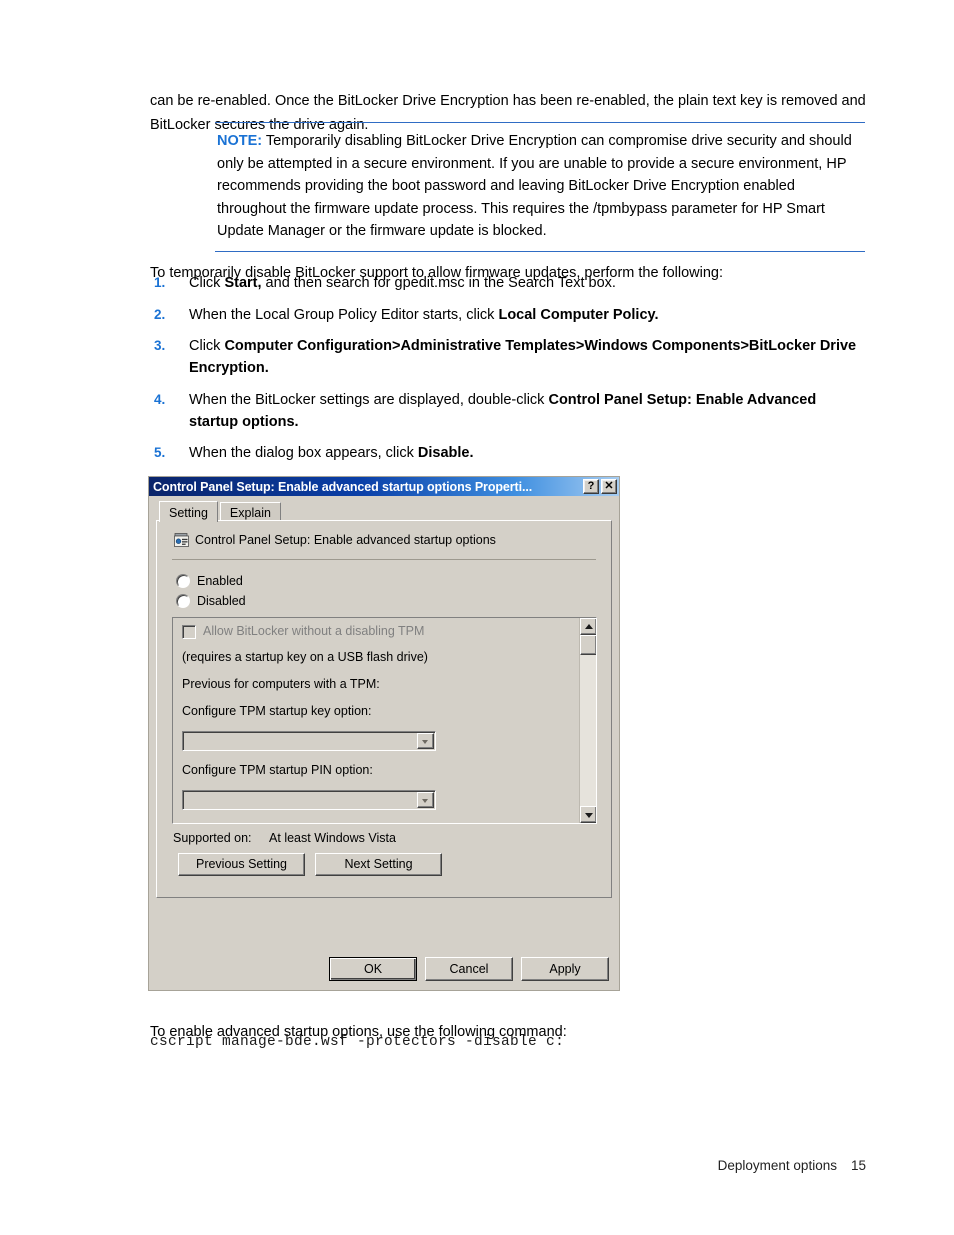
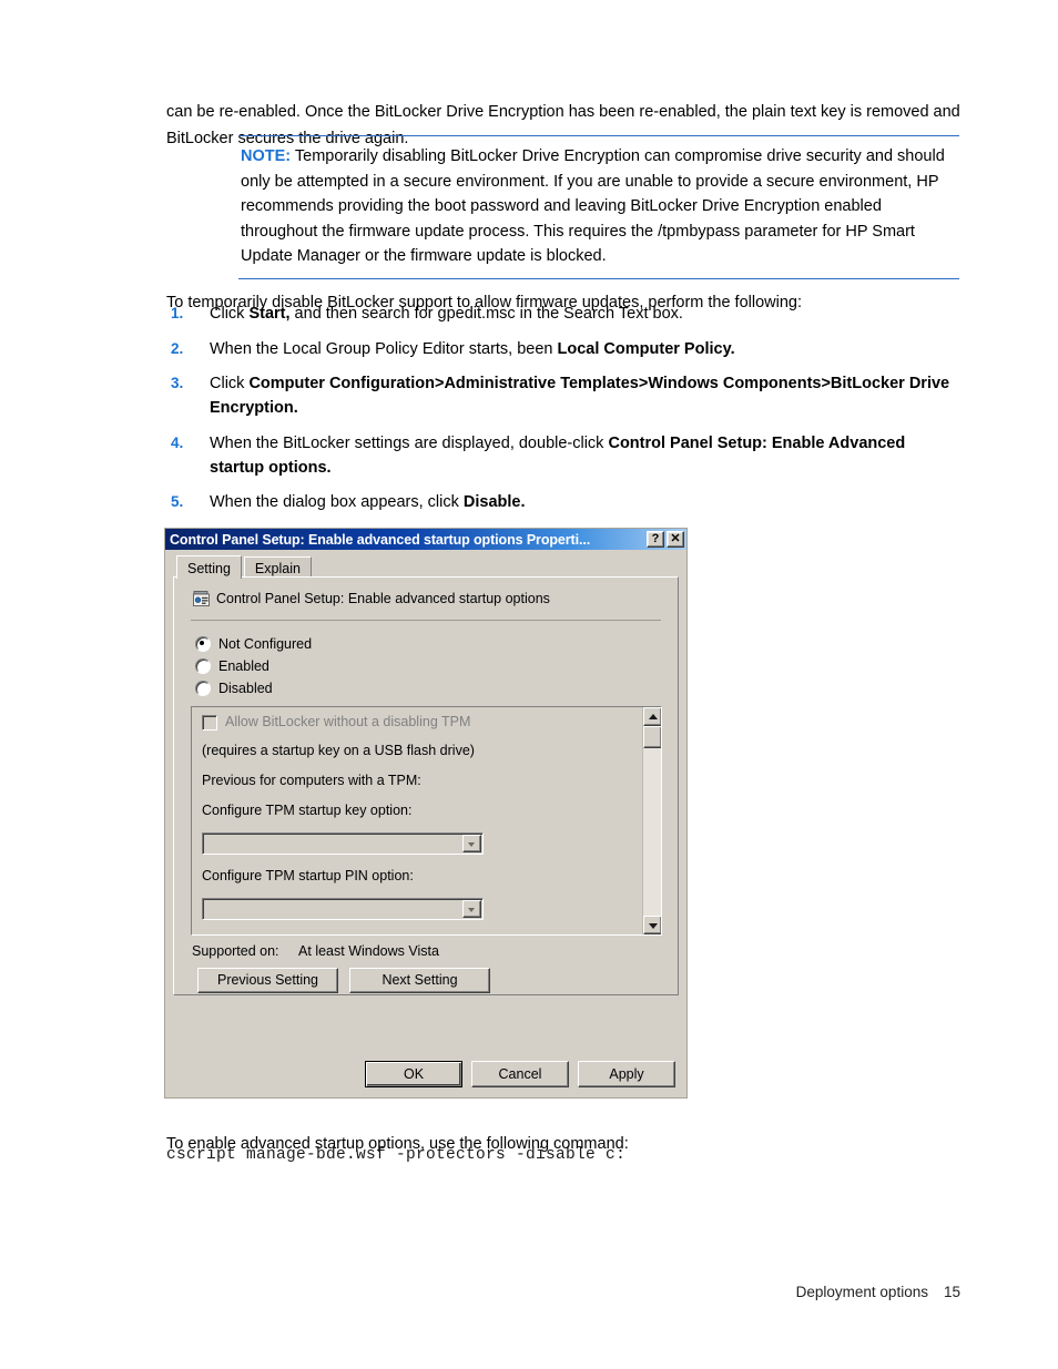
  can be re-enabled. Once the BitLocker Drive Encryption has been re-enabled, the plain text key is removed and BitLocker secures the drive again.
  NOTE: Temporarily disabling BitLocker Drive Encryption can compromise drive security and should only be attempted in a secure environment. If you are unable to provide a secure environment, HP recommends providing the boot password and leaving BitLocker Drive Encryption enabled throughout the firmware update process. This requires the /tpmbypass parameter for HP Smart Update Manager or the firmware update is blocked.
  To temporarily disable BitLocker support to allow firmware updates, perform the following:
  1.
  Click Start, and then search for gpedit.msc in the Search Text box.
  2.
- When the Local Group Policy Editor starts, click Local Computer Policy.
+ When the Local Group Policy Editor starts, been Local Computer Policy.
  3.
  Click Computer Configuration>Administrative Templates>Windows Components>BitLocker Drive Encryption.
  4.
  When the BitLocker settings are displayed, double-click Control Panel Setup: Enable Advanced startup options.
  5.
  When the dialog box appears, click Disable.
  Control Panel Setup: Enable advanced startup options Properti...
  ?
  ✕
  Setting
  Explain
  Control Panel Setup: Enable advanced startup options
+ Not Configured
  Enabled
  Disabled
  Allow BitLocker without a disabling TPM
  (requires a startup key on a USB flash drive)
  Previous for computers with a TPM:
  Configure TPM startup key option:
  Configure TPM startup PIN option:
  Supported on: At least Windows Vista
  Previous Setting
  Next Setting
  OK
  Cancel
  Apply
  To enable advanced startup options, use the following command:
  cscript manage-bde.wsf -protectors -disable c:
  Deployment options 15
